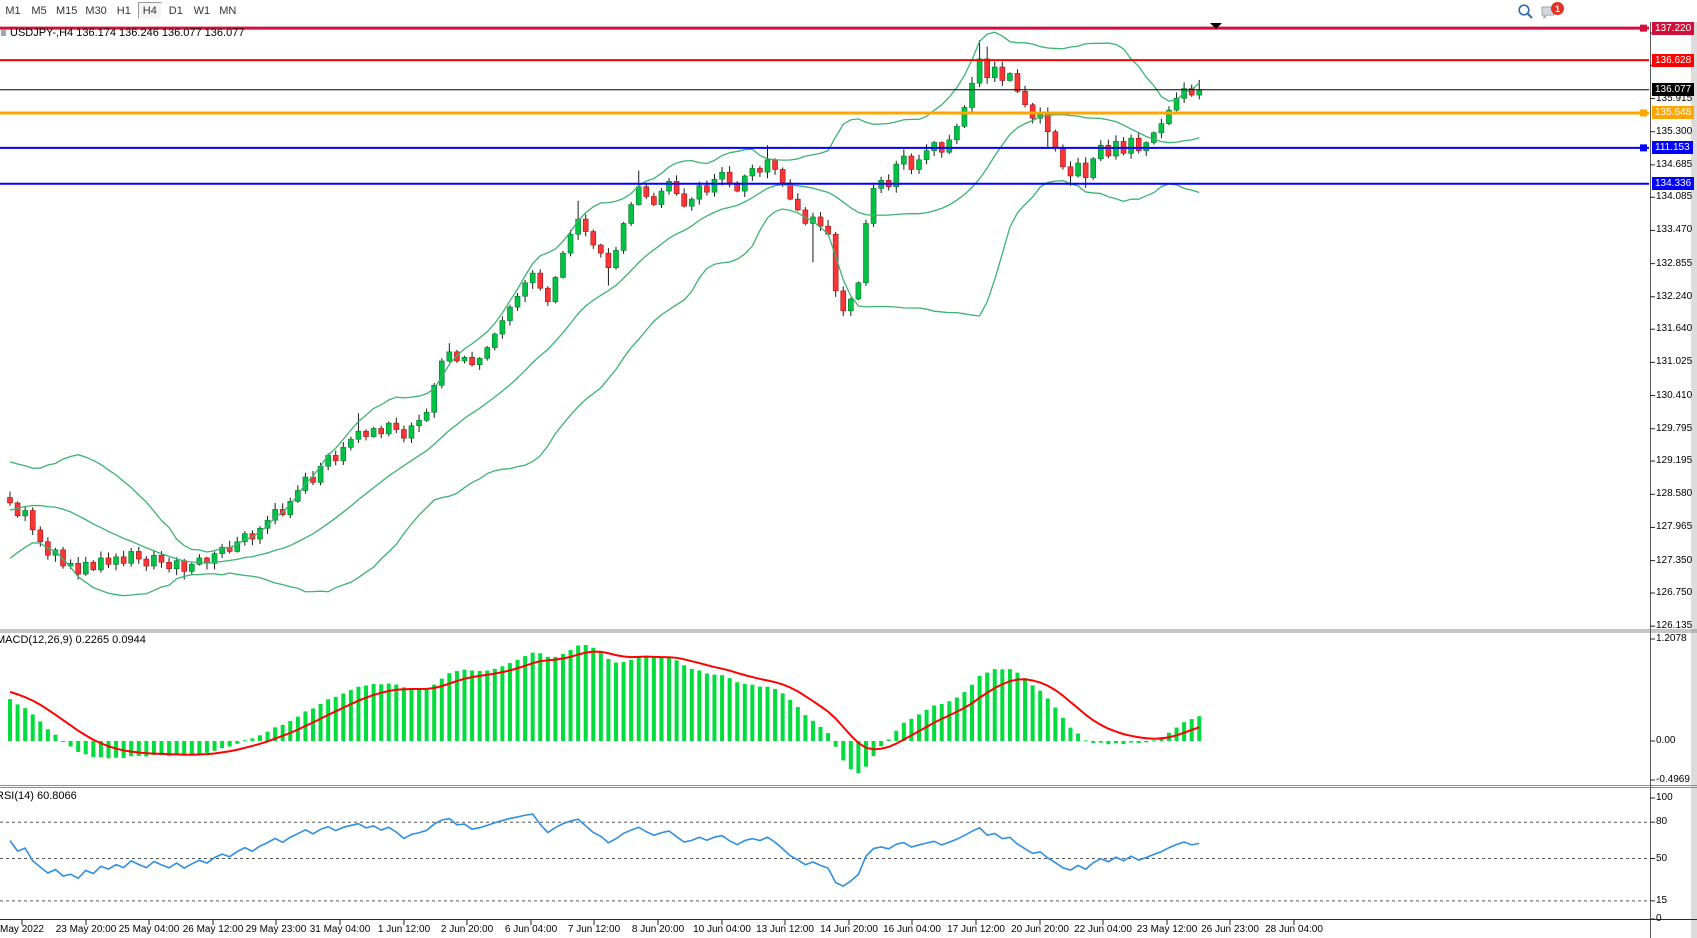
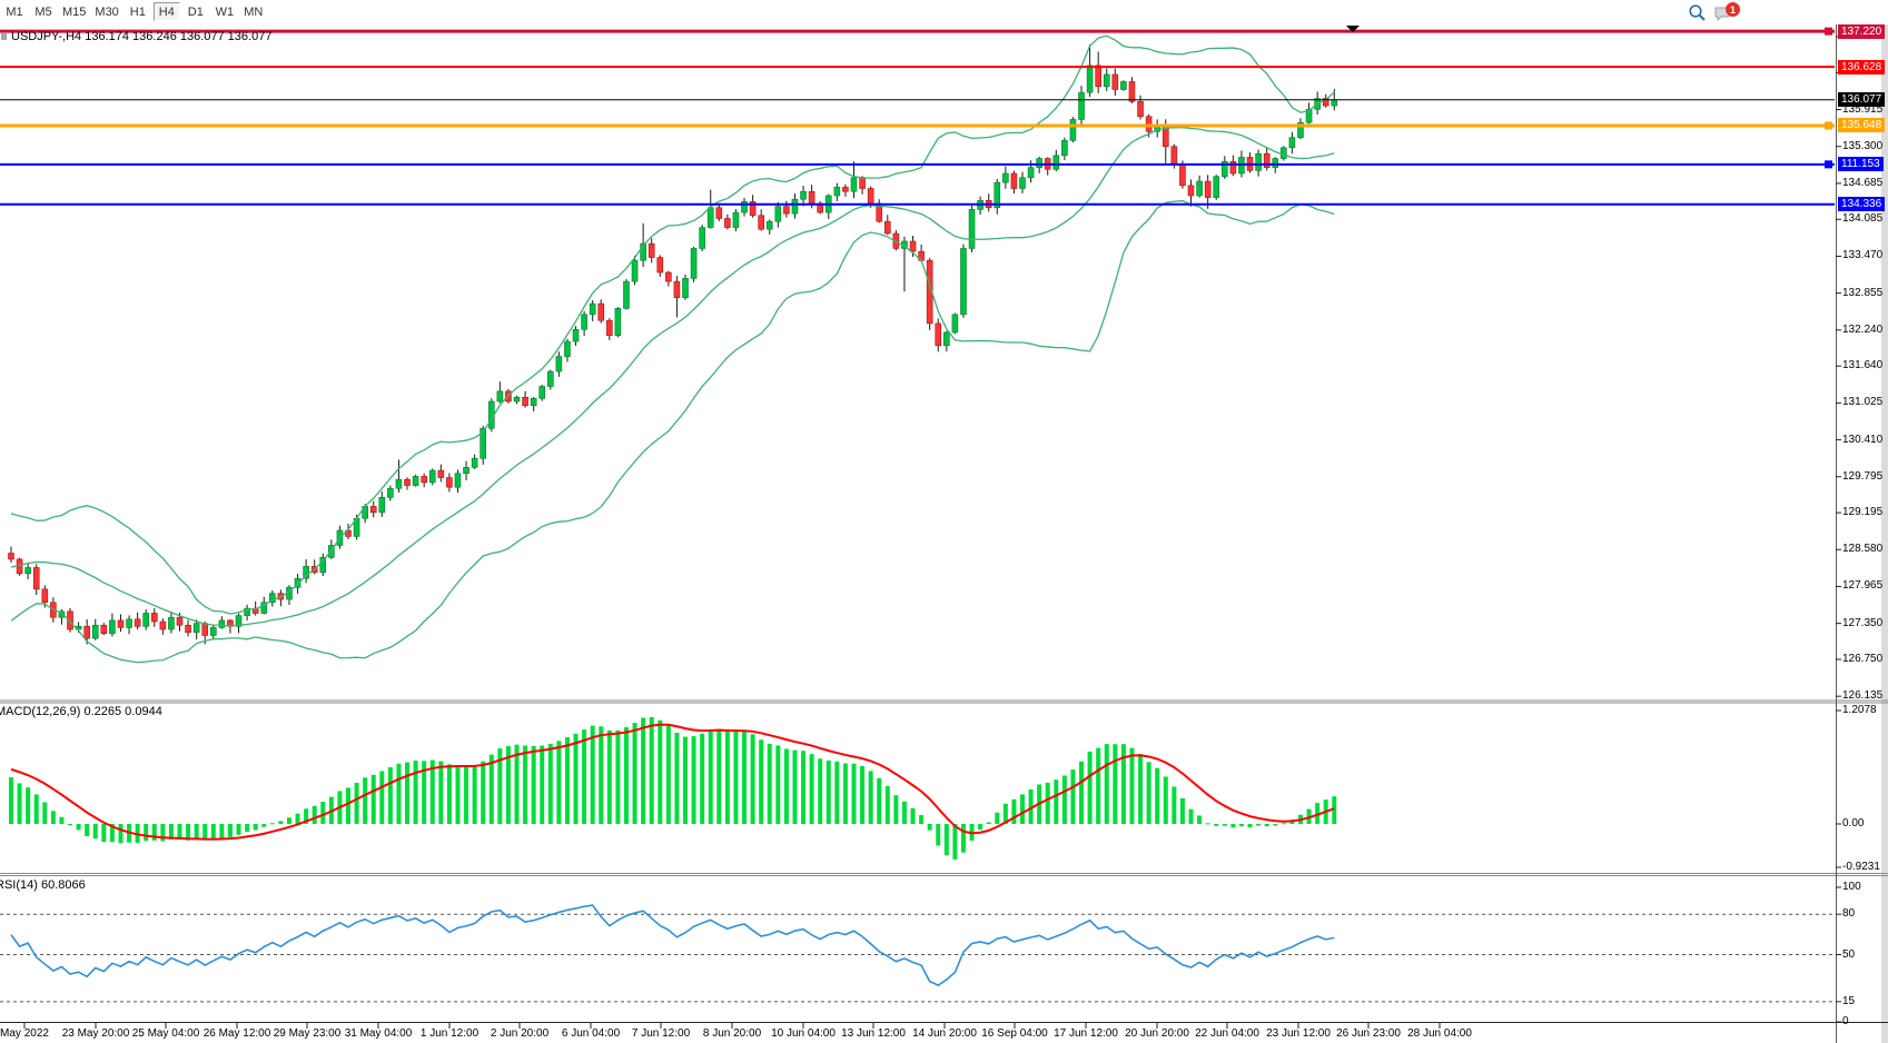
  M1
  M5
  M15
  M30
  H1
  H4
  D1
  W1
  MN
  1
  USDJPY-,H4 136.174 136.246 136.077 136.077
  MACD(12,26,9) 0.2265 0.0944
  SI(14) 60.8066
  135.915
  135.300
  134.685
  134.085
  133.470
  132.855
  132.240
  131.640
  131.025
  130.410
  129.795
  129.195
  128.580
  127.965
  127.350
  126.750
  126.135
  137.220
  136.628
  136.077
  135.648
  111.153
  134.336
  1.2078
  0.00
- -0.4969
+ -0.9231
  100
  80
  50
  15
  0
  May 2022
  23 May 20:00
  25 May 04:00
  26 May 12:00
  29 May 23:00
  31 May 04:00
  1 Jun 12:00
  2 Jun 20:00
  6 Jun 04:00
  7 Jun 12:00
  8 Jun 20:00
  10 Jun 04:00
  13 Jun 12:00
  14 Jun 20:00
- 16 Jun 04:00
+ 16 Sep 04:00
  17 Jun 12:00
  20 Jun 20:00
  22 Jun 04:00
- 23 May 12:00
+ 23 Jun 12:00
  26 Jun 23:00
  28 Jun 04:00
